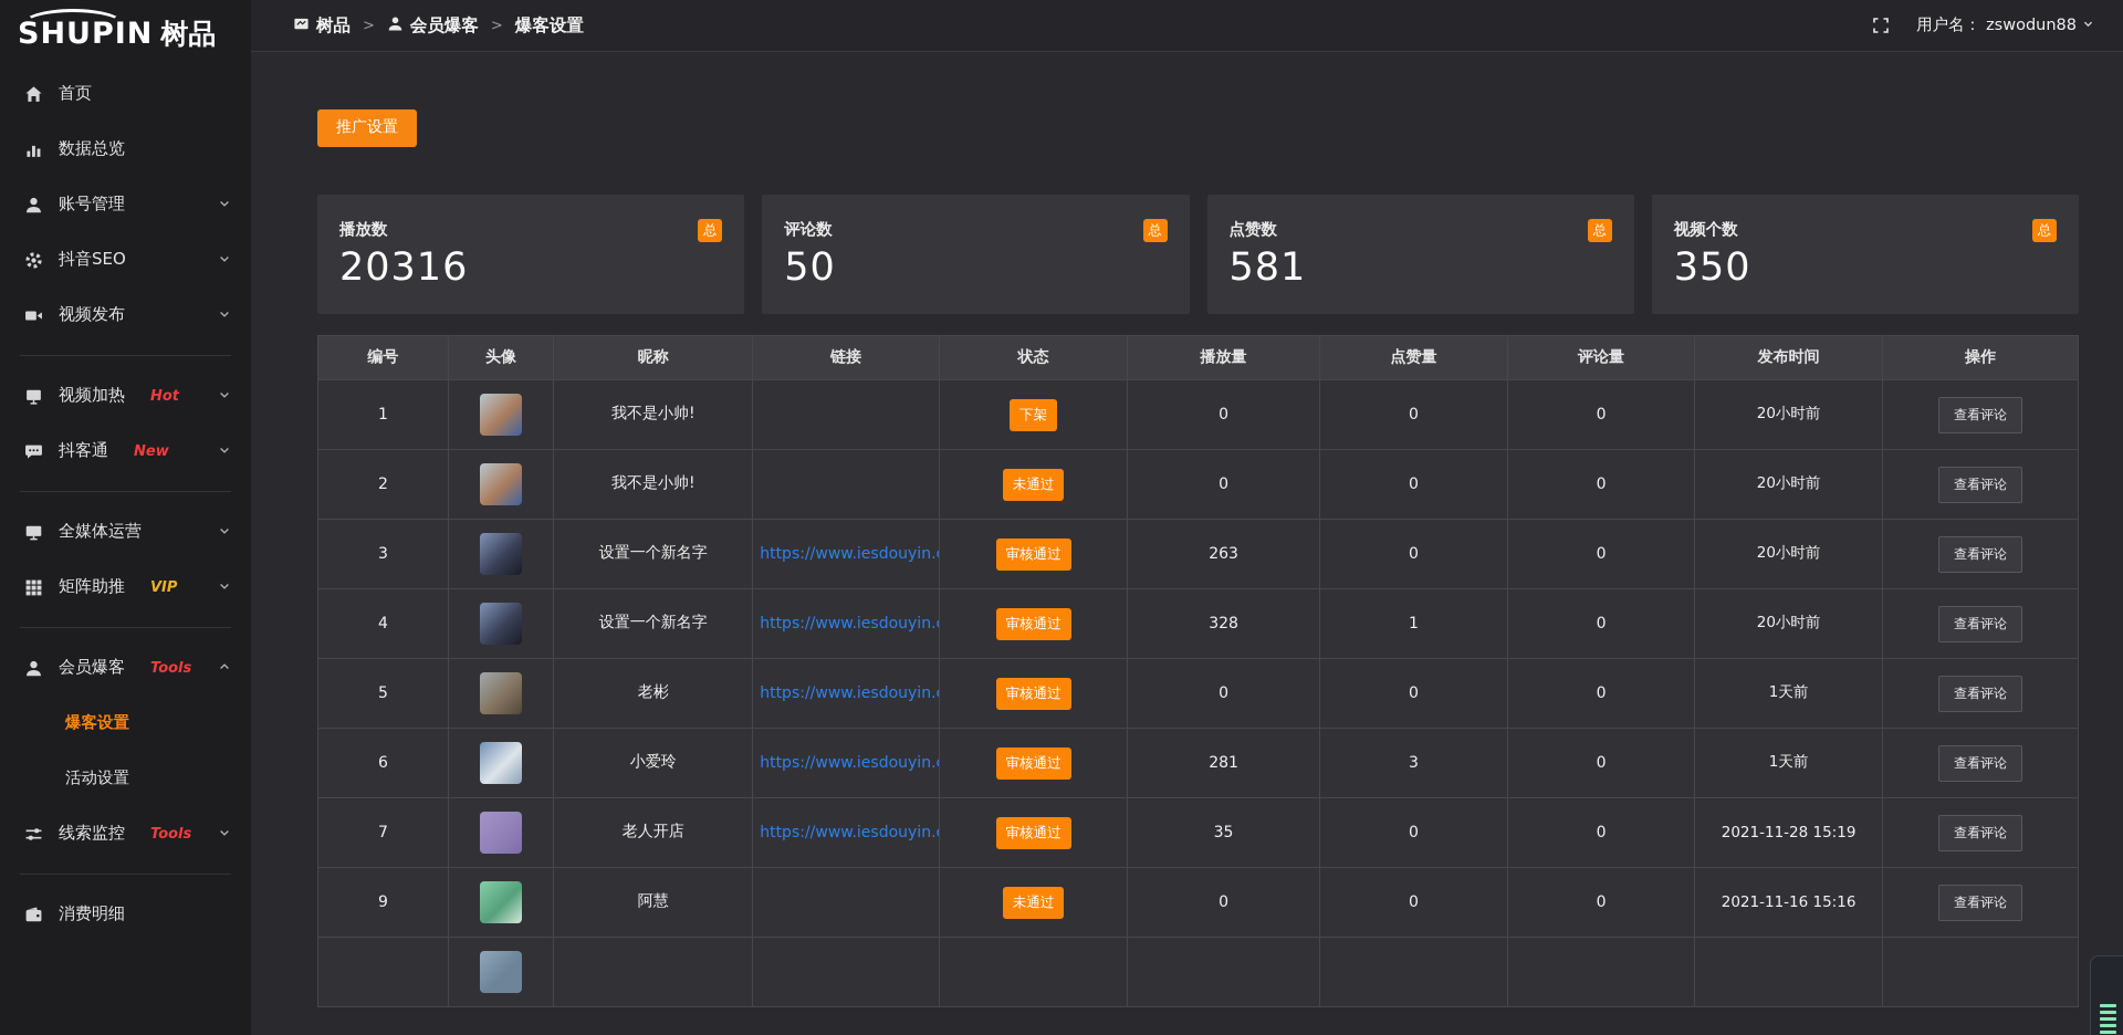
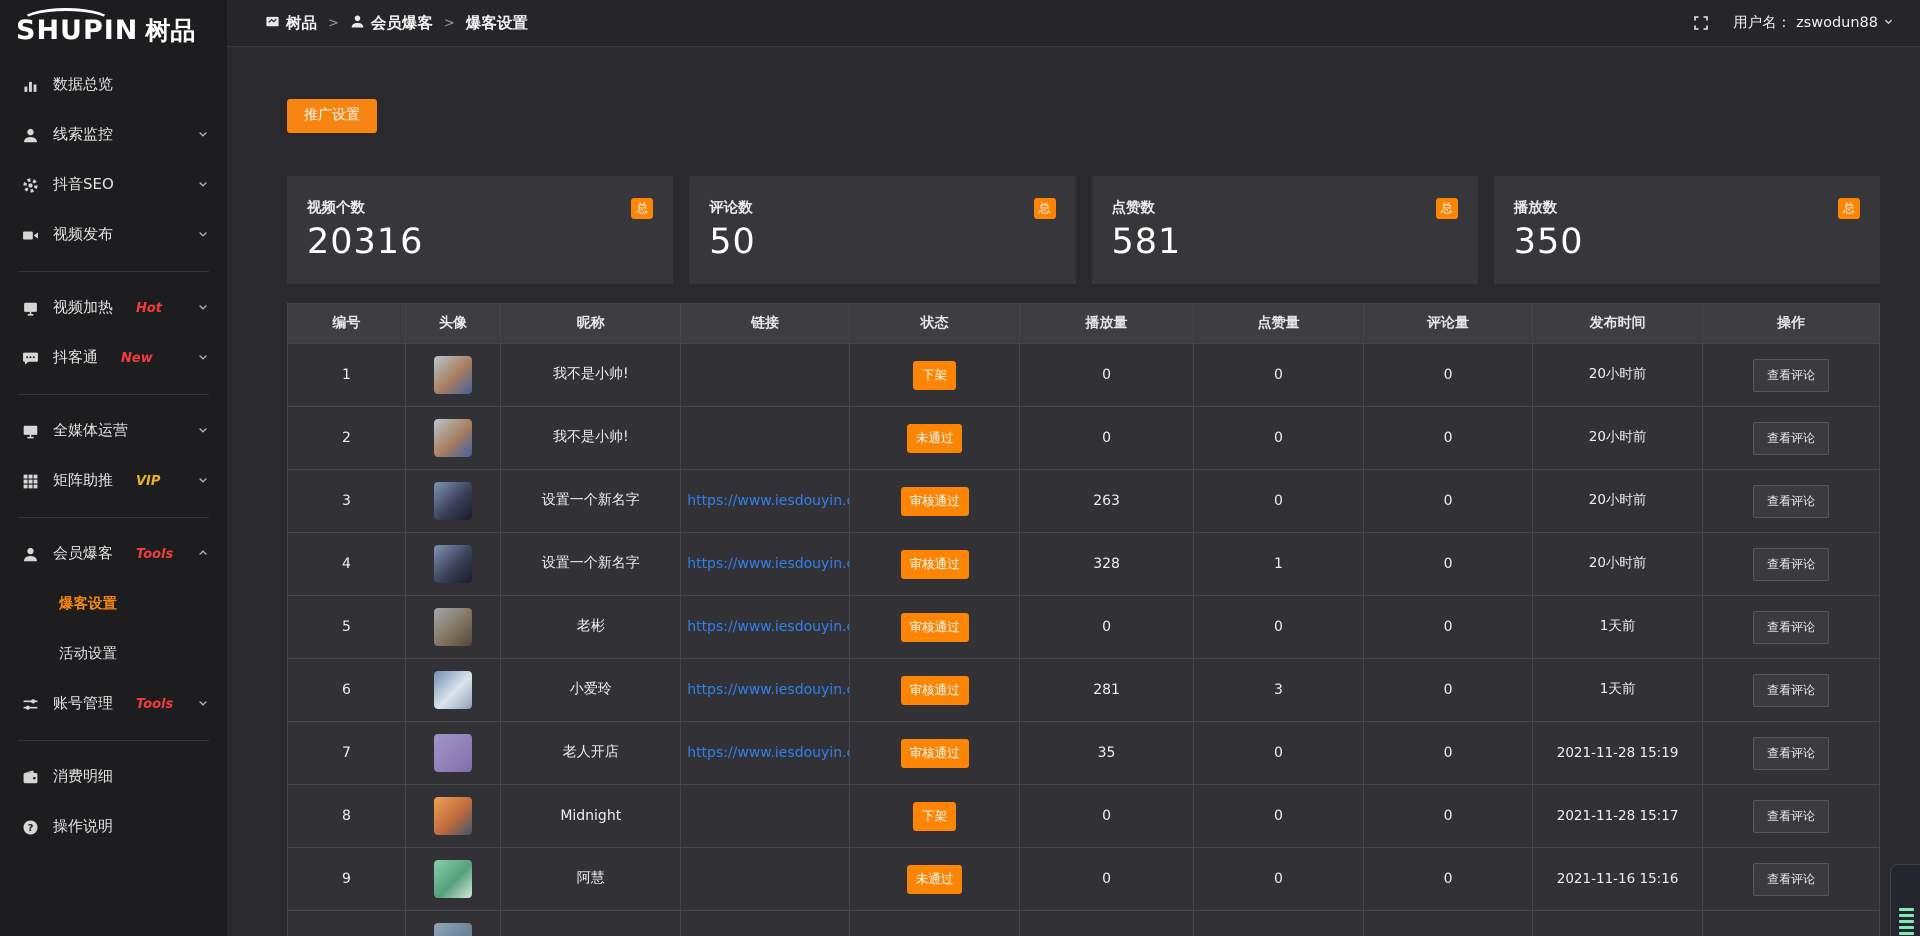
  SHUPIN
  树品
- 首页
  数据总览
- 账号管理
+ 线索监控
  抖音SEO
  视频发布
  视频加热
  Hot
  抖客通
  New
  全媒体运营
  矩阵助推
  VIP
  会员爆客
  Tools
  爆客设置
  活动设置
- 线索监控
+ 账号管理
  Tools
  消费明细
+ ?
+ 操作说明
  树品
  >
  会员爆客
  >
  爆客设置
  用户名：
  zswodun88
  推广设置
- 播放数
+ 视频个数
  总
  20316
  评论数
  总
  50
  点赞数
  总
  581
- 视频个数
+ 播放数
  总
  350
  编号	头像	昵称	链接	状态	播放量	点赞量	评论量	发布时间	操作
  1		我不是小帅!		下架	0	0	0	20小时前	查看评论
  2		我不是小帅!		未通过	0	0	0	20小时前	查看评论
  3		设置一个新名字	https://www.iesdouyin.	审核通过	263	0	0	20小时前	查看评论
  4		设置一个新名字	https://www.iesdouyin.	审核通过	328	1	0	20小时前	查看评论
  5		老彬	https://www.iesdouyin.	审核通过	0	0	0	1天前	查看评论
  6		小爱玲	https://www.iesdouyin.	审核通过	281	3	0	1天前	查看评论
  7		老人开店	https://www.iesdouyin.	审核通过	35	0	0	2021-11-28 15:19	查看评论
+ 8		Midnight		下架	0	0	0	2021-11-28 15:17	查看评论
  9		阿慧		未通过	0	0	0	2021-11-16 15:16	查看评论
